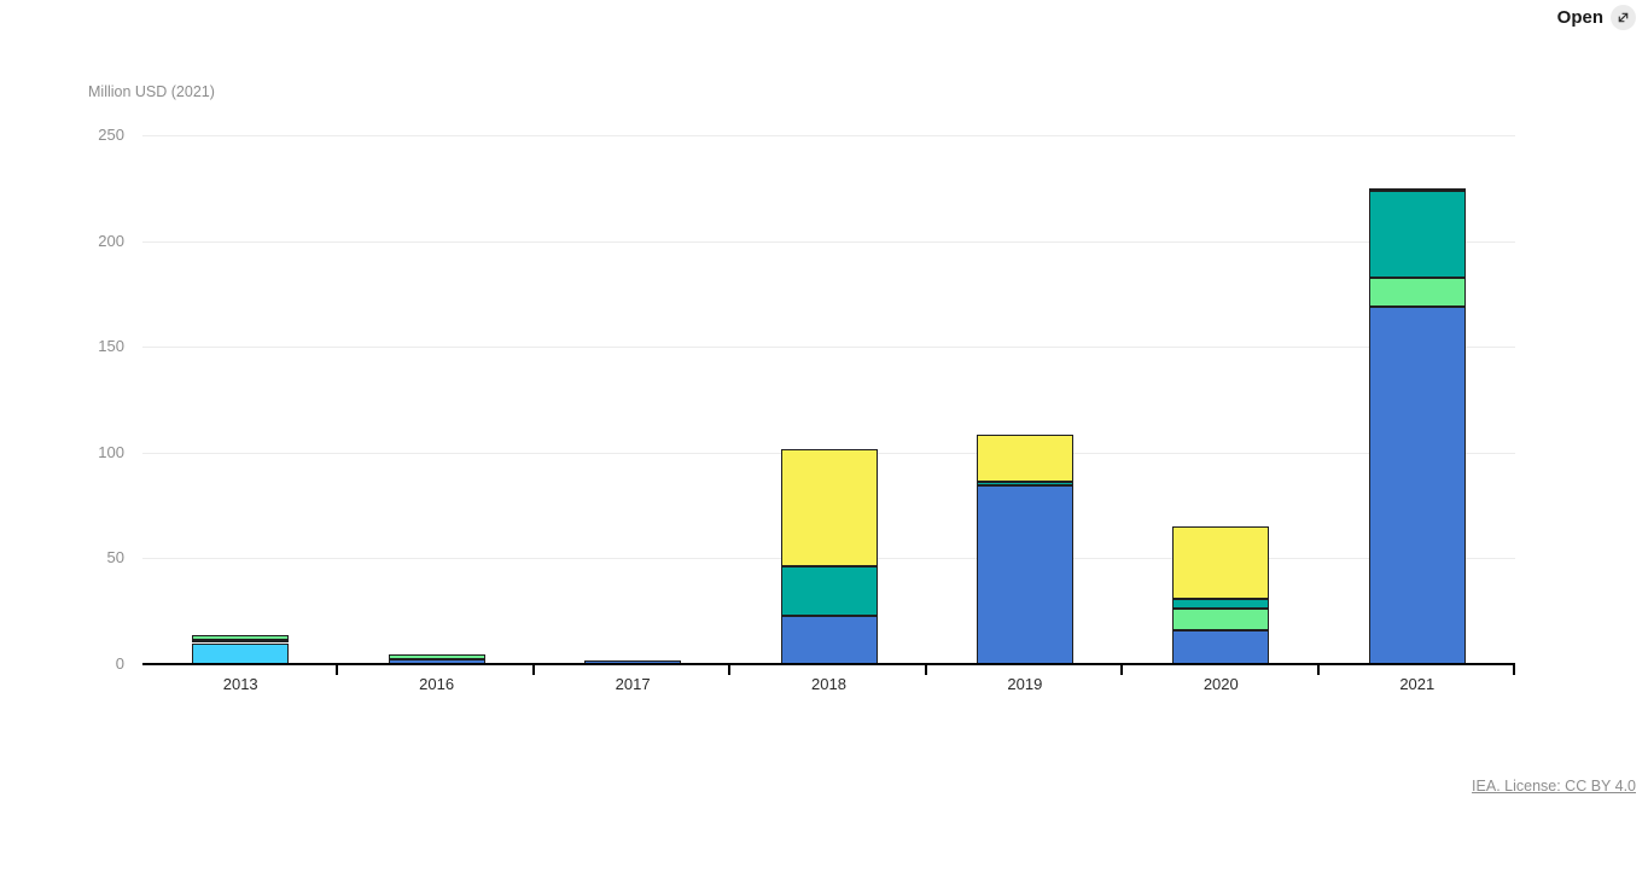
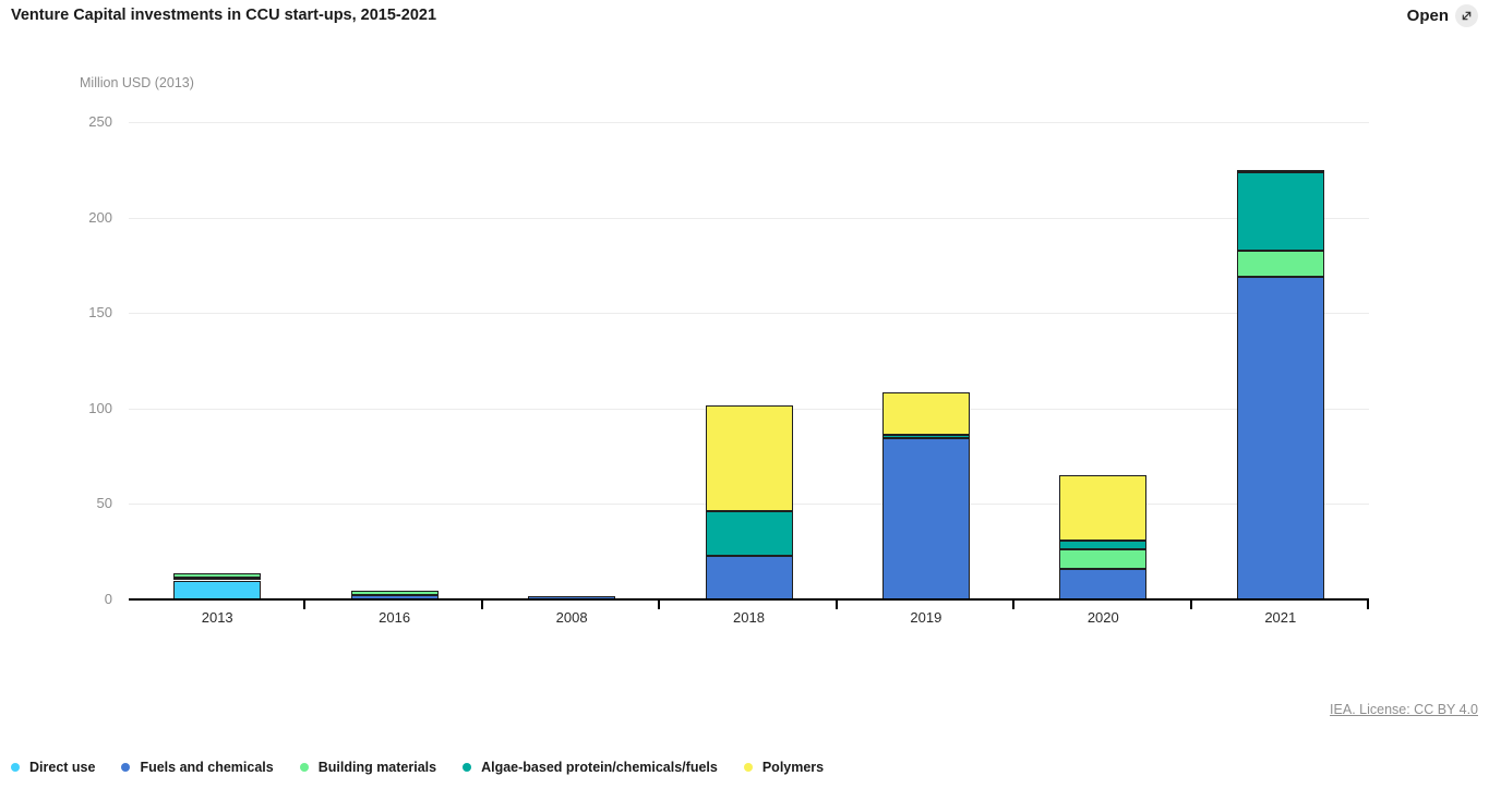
+ Venture Capital investments in CCU start-ups, 2015-2021
  Open
- Million USD (2021)
+ Million USD (2013)
  0
  50
  100
  150
  200
  250
  2013
  2016
- 2017
+ 2008
  2018
  2019
  2020
  2021
  IEA. License: CC BY 4.0
+ Direct use
+ Fuels and chemicals
+ Building materials
+ Algae-based protein/chemicals/fuels
+ Polymers
